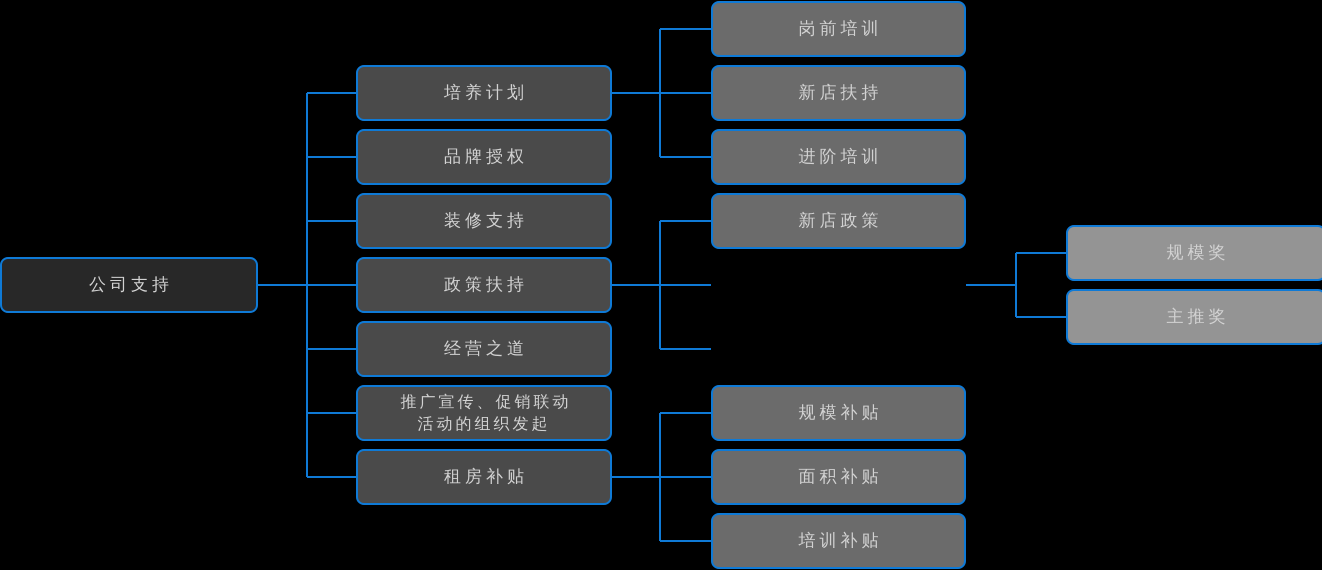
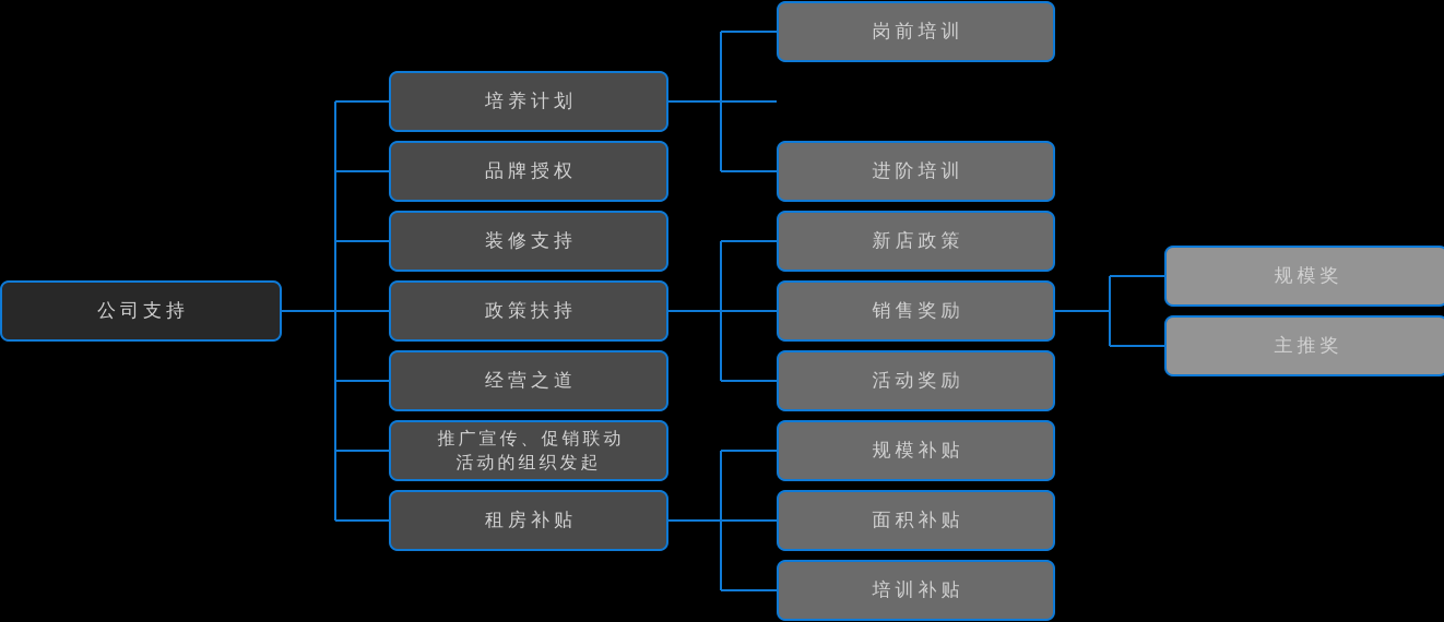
  公司支持
  培养计划
  品牌授权
  装修支持
  政策扶持
  经营之道
  推广宣传、促销联动
  活动的组织发起
  租房补贴
  岗前培训
- 新店扶持
  进阶培训
  新店政策
+ 销售奖励
+ 活动奖励
  规模补贴
  面积补贴
  培训补贴
  规模奖
  主推奖
